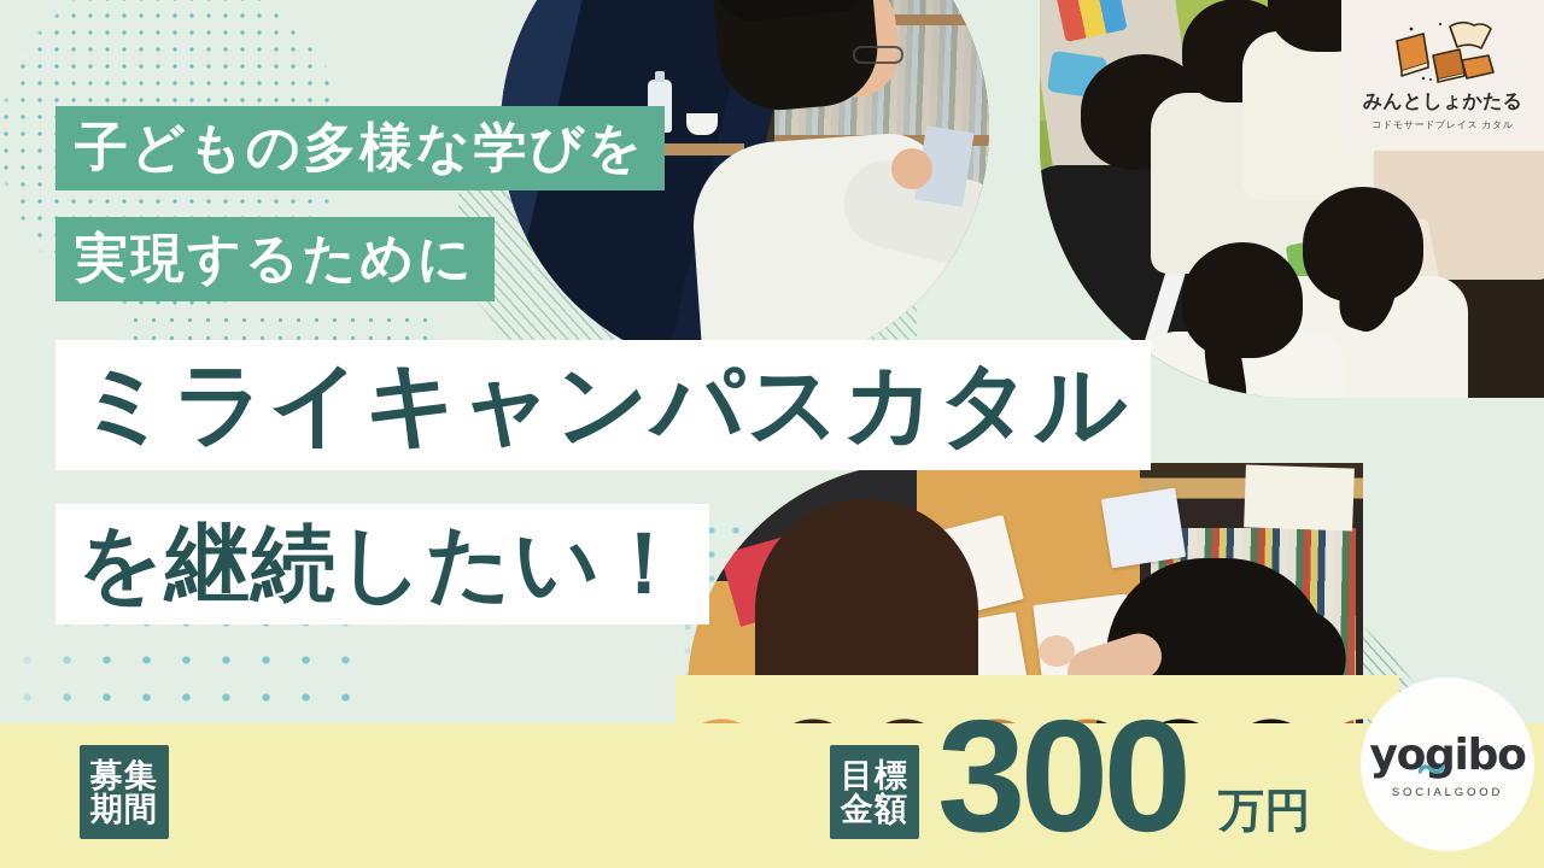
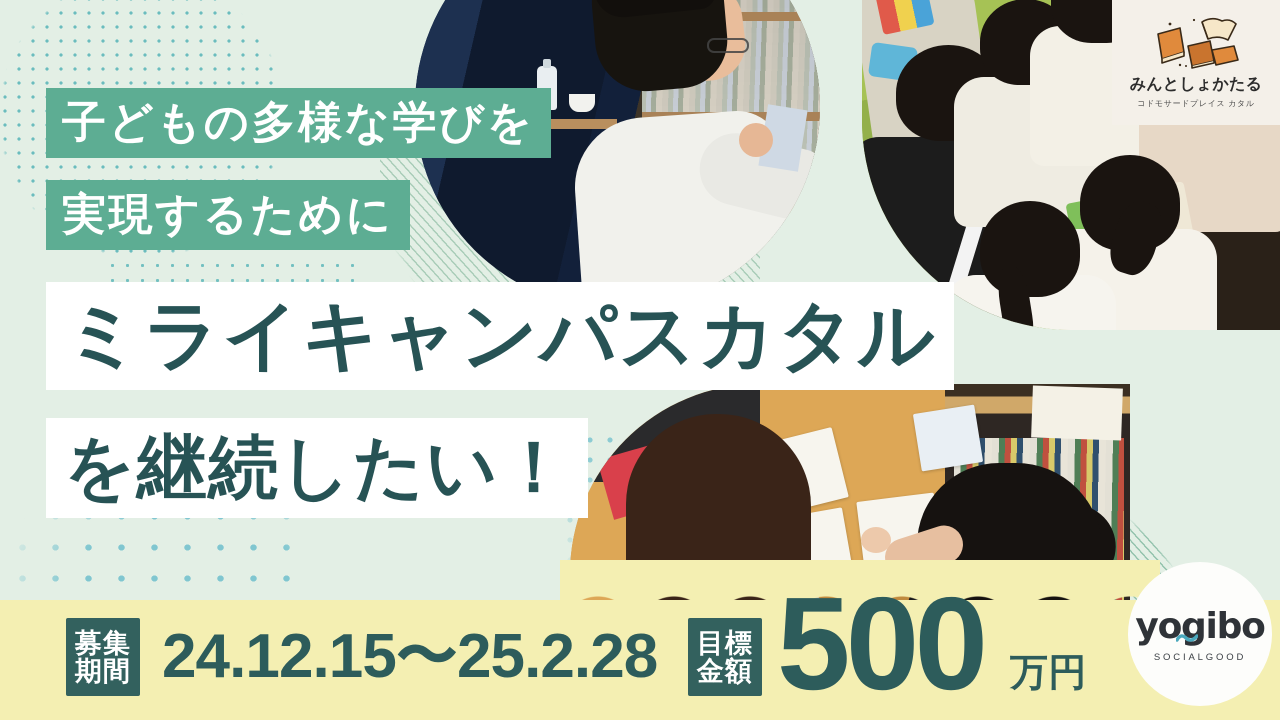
  子どもの多様な学びを
  実現するために
  ミライキャンパスカタル
  を継続したい！
  みんとしょかたる
  コドモサードプレイス カタル
  募集
  期間
+ 24.12.15〜25.2.28
  目標
  金額
- 300
+ 500
  万円
  yogibo
  SOCIALGOOD
